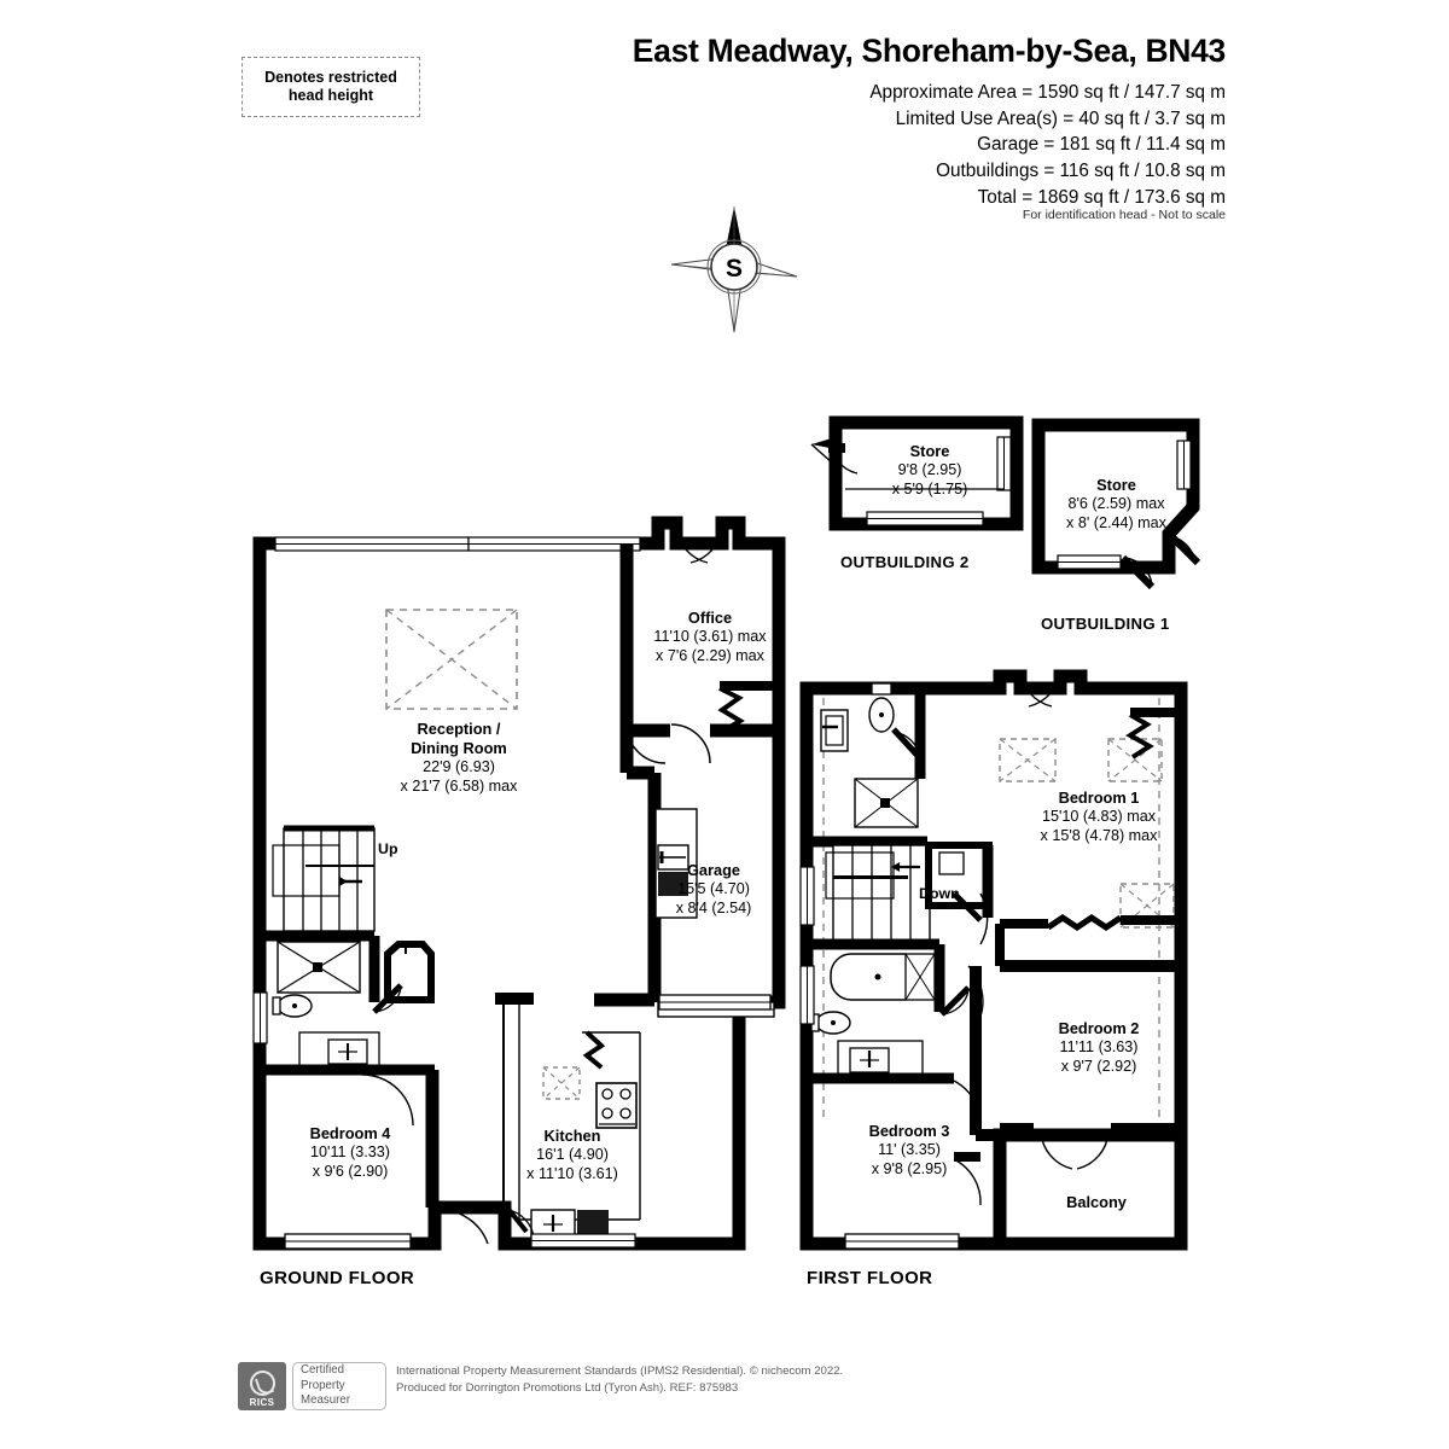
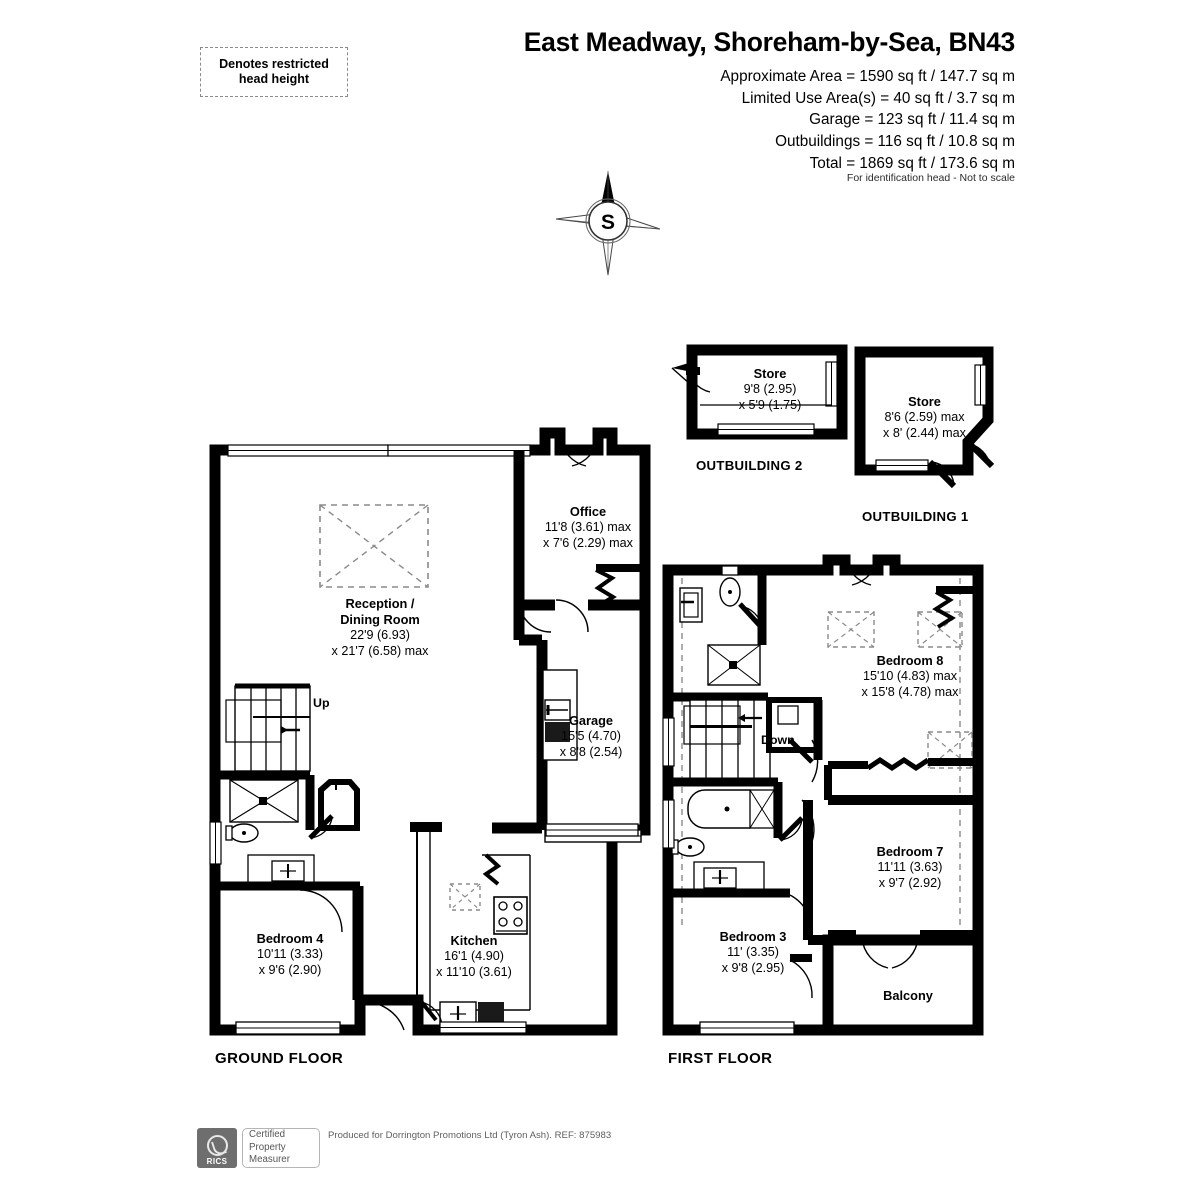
  Denotes restricted
  head height
  East Meadway, Shoreham-by-Sea, BN43
  Approximate Area = 1590 sq ft / 147.7 sq m
  Limited Use Area(s) = 40 sq ft / 3.7 sq m
- Garage = 181 sq ft / 11.4 sq m
+ Garage = 123 sq ft / 11.4 sq m
  Outbuildings = 116 sq ft / 10.8 sq m
  Total = 1869 sq ft / 173.6 sq m
  For identification head - Not to scale
  S
  Reception /
  Dining Room
  22'9 (6.93)
  x 21'7 (6.58) max
  Office
- 11'10 (3.61) max
+ 11'8 (3.61) max
  x 7'6 (2.29) max
  Garage
  15'5 (4.70)
- x 8'4 (2.54)
+ x 8'8 (2.54)
  Bedroom 4
  10'11 (3.33)
  x 9'6 (2.90)
  Kitchen
  16'1 (4.90)
  x 11'10 (3.61)
  Up
  GROUND FLOOR
- Bedroom 1
+ Bedroom 8
  15'10 (4.83) max
  x 15'8 (4.78) max
- Bedroom 2
+ Bedroom 7
  11'11 (3.63)
  x 9'7 (2.92)
  Bedroom 3
  11' (3.35)
  x 9'8 (2.95)
  Balcony
  Down
  FIRST FLOOR
  Store
  9'8 (2.95)
  x 5'9 (1.75)
  OUTBUILDING 2
  Store
  8'6 (2.59) max
  x 8' (2.44) max
  OUTBUILDING 1
  RICS
  Certified
  Property
  Measurer
- International Property Measurement Standards (IPMS2 Residential). © nichecom 2022.
  Produced for Dorrington Promotions Ltd (Tyron Ash). REF: 875983
